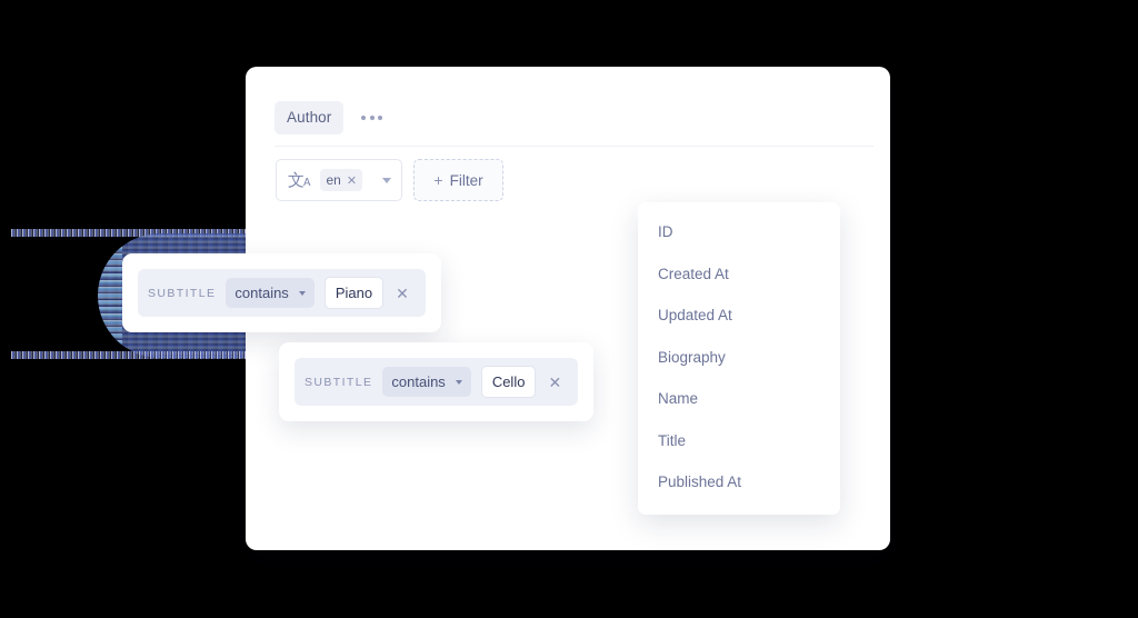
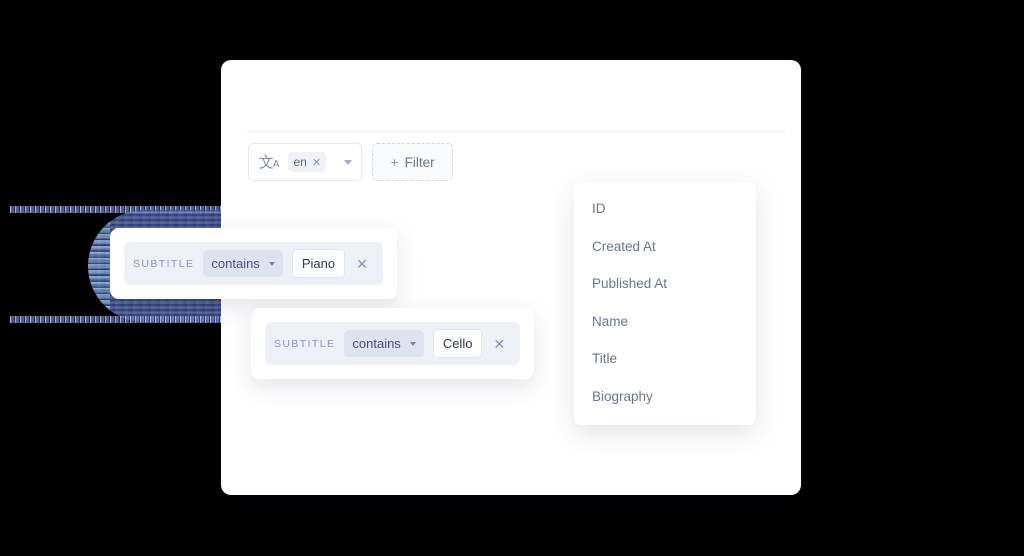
- Author
  文
  A
  en
  ✕
  +
  Filter
  ID
  Created At
- Updated At
- Biography
+ Published At
  Name
  Title
- Published At
+ Biography
  SUBTITLE
  contains
  Piano
  ✕
  SUBTITLE
  contains
  Cello
  ✕
